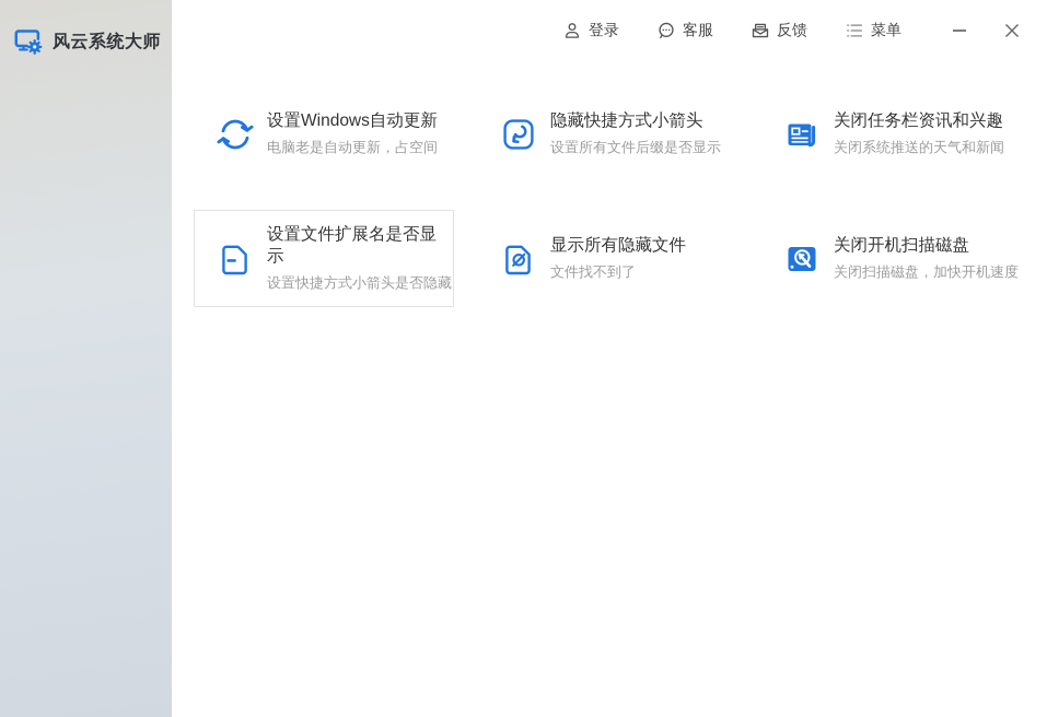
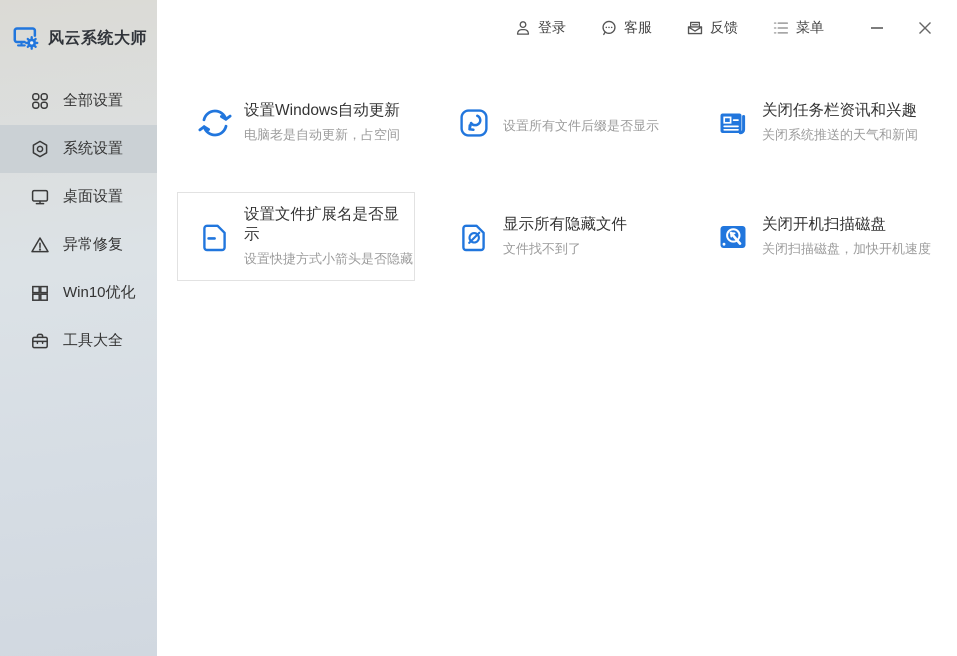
  风云系统大师
+ 全部设置
+ 系统设置
+ 桌面设置
+ 异常修复
+ Win10优化
+ 工具大全
  登录
  客服
  反馈
  菜单
  设置Windows自动更新
  电脑老是自动更新，占空间
- 隐藏快捷方式小箭头
  设置所有文件后缀是否显示
  关闭任务栏资讯和兴趣
  关闭系统推送的天气和新闻
  设置文件扩展名是否显示
  设置快捷方式小箭头是否隐藏
  显示所有隐藏文件
  文件找不到了
  关闭开机扫描磁盘
  关闭扫描磁盘，加快开机速度
